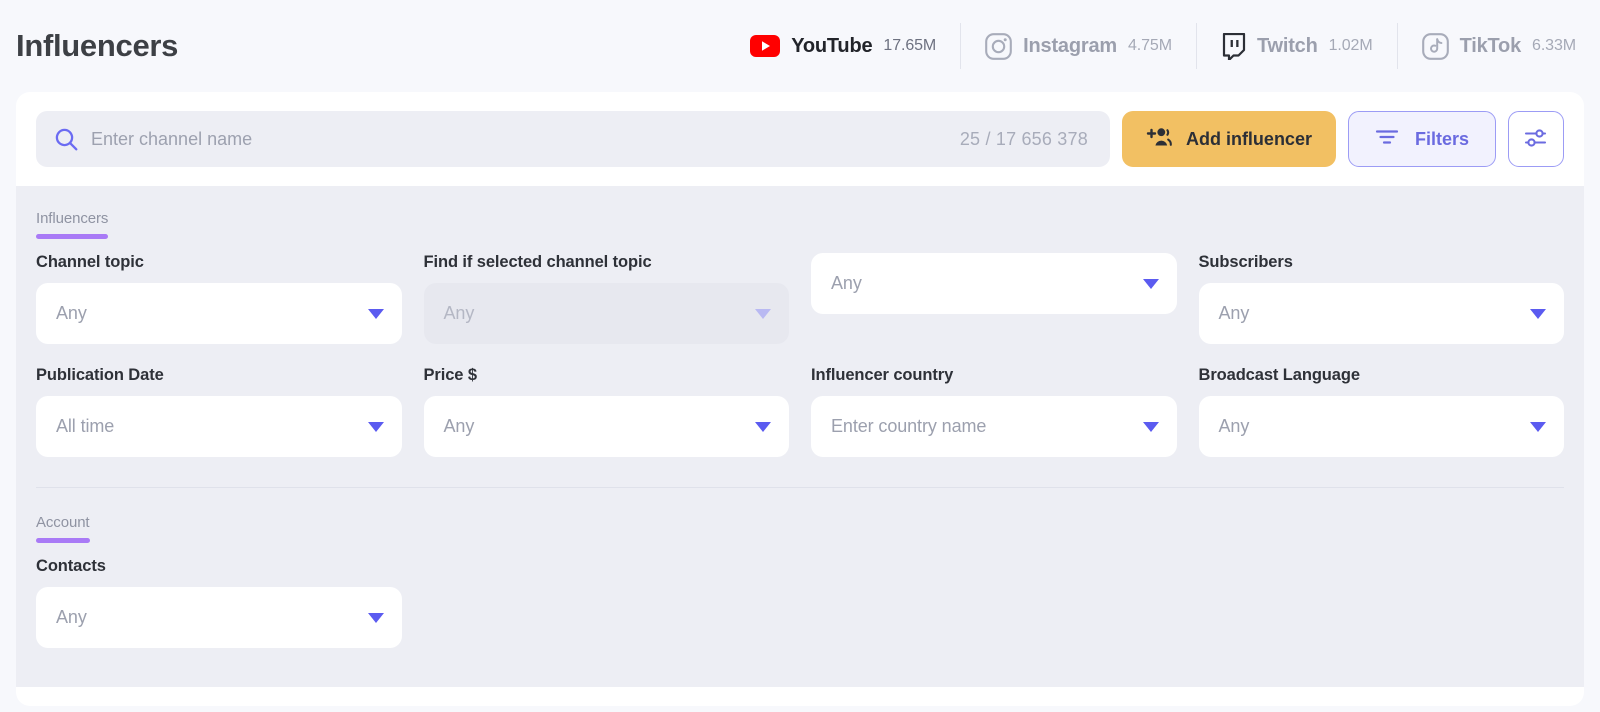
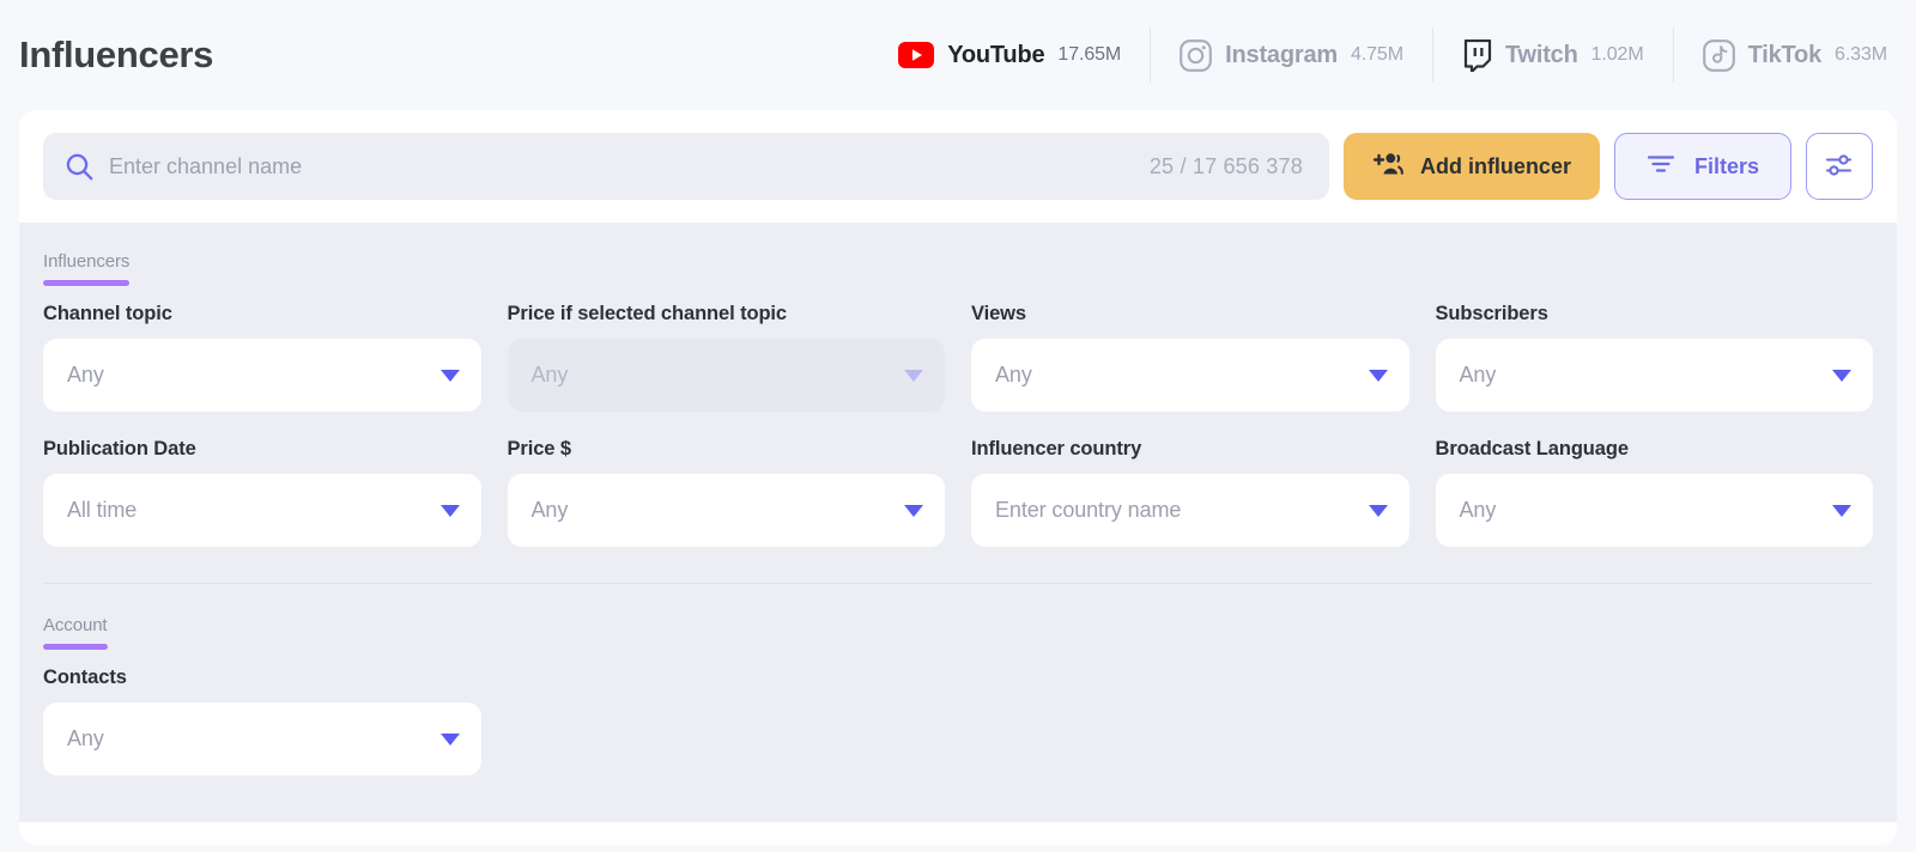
  Influencers
  YouTube
  17.65M
  Instagram
  4.75M
  Twitch
  1.02M
  TikTok
  6.33M
  Enter channel name
  25 / 17 656 378
  Add influencer
  Filters
  Influencers
  Channel topic
  Any
- Find if selected channel topic
+ Price if selected channel topic
  Any
+ Views
  Any
  Subscribers
  Any
  Publication Date
  All time
  Price $
  Any
  Influencer country
  Enter country name
  Broadcast Language
  Any
  Account
  Contacts
  Any
